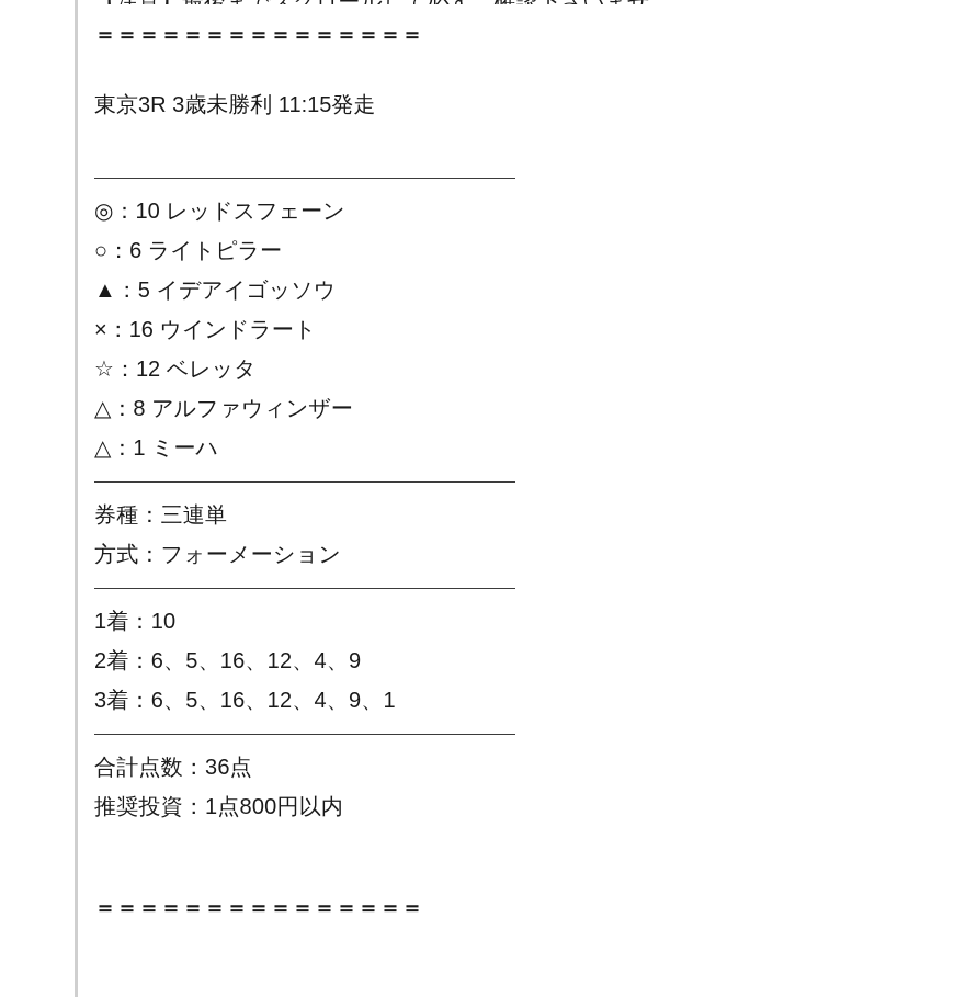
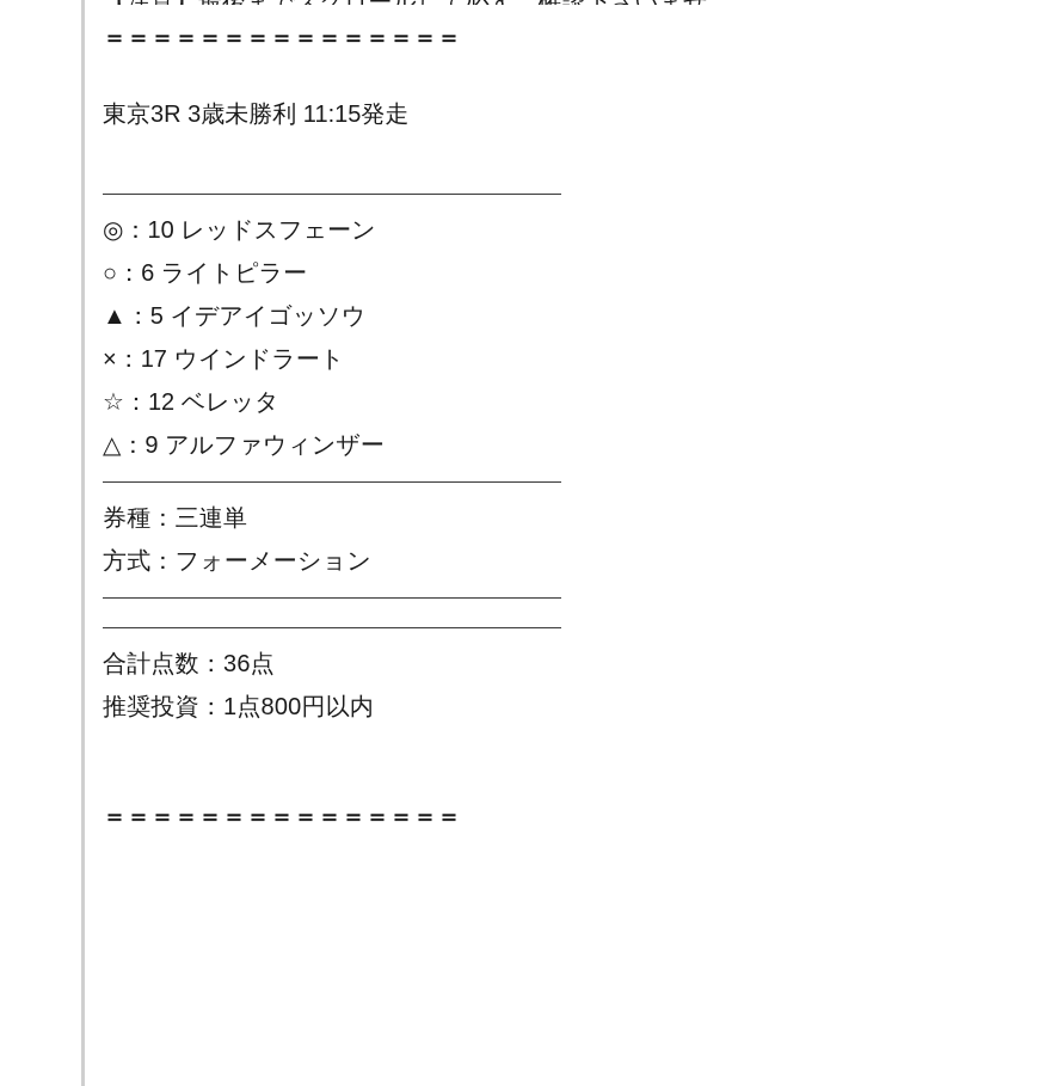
  【注意】最後までスクロールして必ずご確認下さいませ。
  ＝＝＝＝＝＝＝＝＝＝＝＝＝＝＝
  東京3R 3歳未勝利 11:15発走
  ◎：10 レッドスフェーン
  ○：6 ライトピラー
  ▲：5 イデアイゴッソウ
- ×：16 ウインドラート
+ ×：17 ウインドラート
  ☆：12 ベレッタ
- △：8 アルファウィンザー
+ △：9 アルファウィンザー
- △：1 ミーハ
  券種：三連単
  方式：フォーメーション
- 1着：10
- 2着：6、5、16、12、4、9
- 3着：6、5、16、12、4、9、1
  合計点数：36点
  推奨投資：1点800円以内
  ＝＝＝＝＝＝＝＝＝＝＝＝＝＝＝
